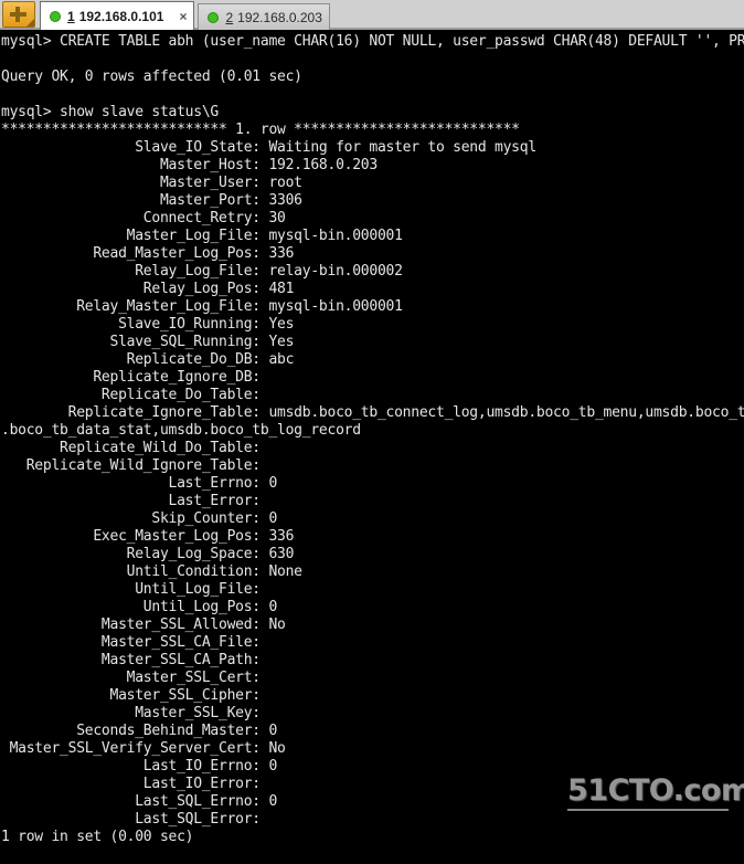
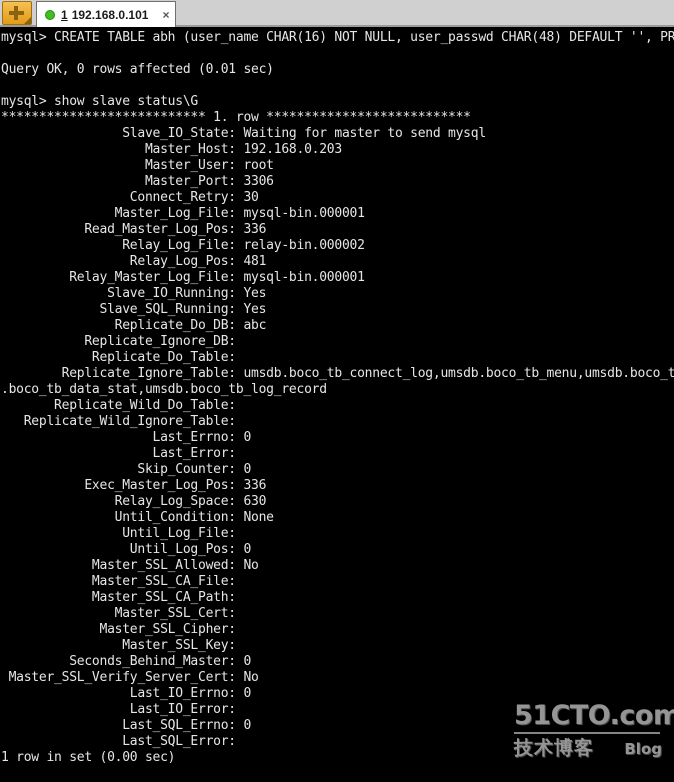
  1
  192.168.0.101
  ×
- 2
- 192.168.0.203
  mysql> CREATE TABLE abh (user_name CHAR(16) NOT NULL, user_passwd CHAR(48) DEFAULT '', PR
  Query OK, 0 rows affected (0.01 sec)
  mysql> show slave status\G
  *************************** 1. row ***************************
  Slave_IO_State: Waiting for master to send mysql
  Master_Host: 192.168.0.203
  Master_User: root
  Master_Port: 3306
  Connect_Retry: 30
  Master_Log_File: mysql-bin.000001
  Read_Master_Log_Pos: 336
  Relay_Log_File: relay-bin.000002
  Relay_Log_Pos: 481
  Relay_Master_Log_File: mysql-bin.000001
  Slave_IO_Running: Yes
  Slave_SQL_Running: Yes
  Replicate_Do_DB: abc
  Replicate_Ignore_DB:
  Replicate_Do_Table:
  Replicate_Ignore_Table: umsdb.boco_tb_connect_log,umsdb.boco_tb_menu,umsdb.boco_t
  .boco_tb_data_stat,umsdb.boco_tb_log_record
  Replicate_Wild_Do_Table:
  Replicate_Wild_Ignore_Table:
  Last_Errno: 0
  Last_Error:
  Skip_Counter: 0
  Exec_Master_Log_Pos: 336
  Relay_Log_Space: 630
  Until_Condition: None
  Until_Log_File:
  Until_Log_Pos: 0
  Master_SSL_Allowed: No
  Master_SSL_CA_File:
  Master_SSL_CA_Path:
  Master_SSL_Cert:
  Master_SSL_Cipher:
  Master_SSL_Key:
  Seconds_Behind_Master: 0
  Master_SSL_Verify_Server_Cert: No
  Last_IO_Errno: 0
  Last_IO_Error:
  Last_SQL_Errno: 0
  Last_SQL_Error:
  1 row in set (0.00 sec)
  51CTO.com
+ 技术博客
+ Blog
